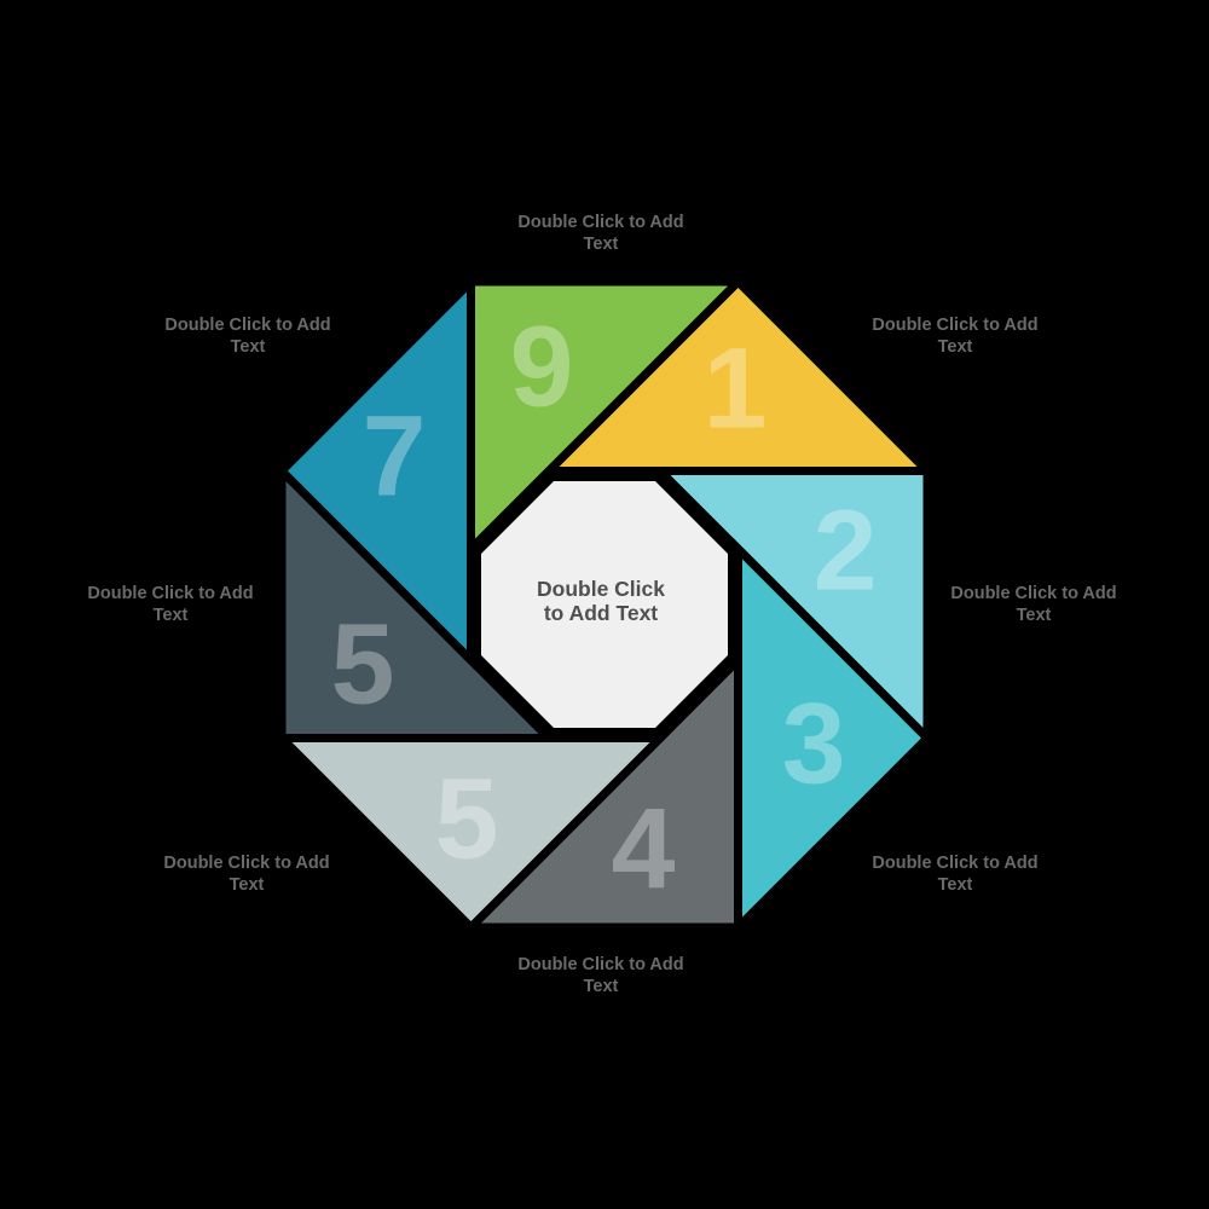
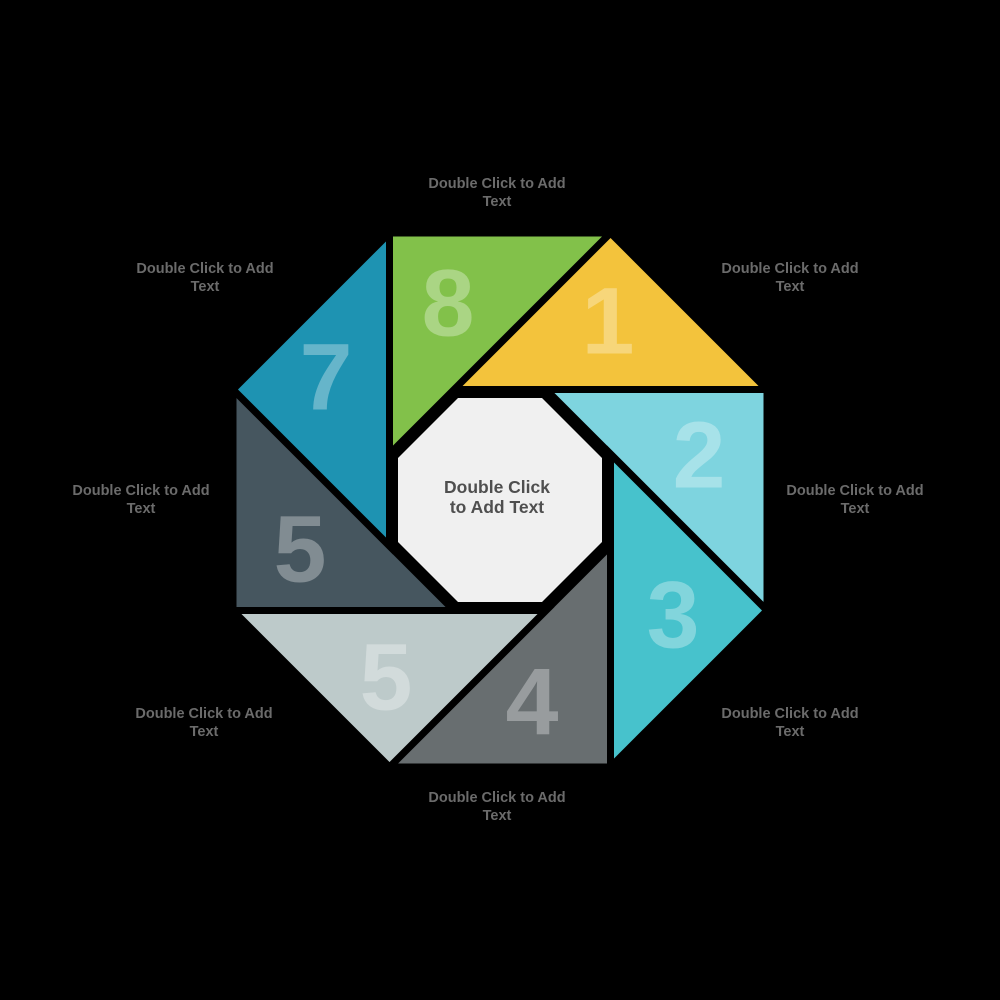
  1
  2
  3
  4
  5
  7
- 9
+ 8
  Double Click
  to Add Text
  Double Click to Add
  Text
  Double Click to Add
  Text
  Double Click to Add
  Text
  Double Click to Add
  Text
  Double Click to Add
  Text
  Double Click to Add
  Text
  Double Click to Add
  Text
  Double Click to Add
  Text
